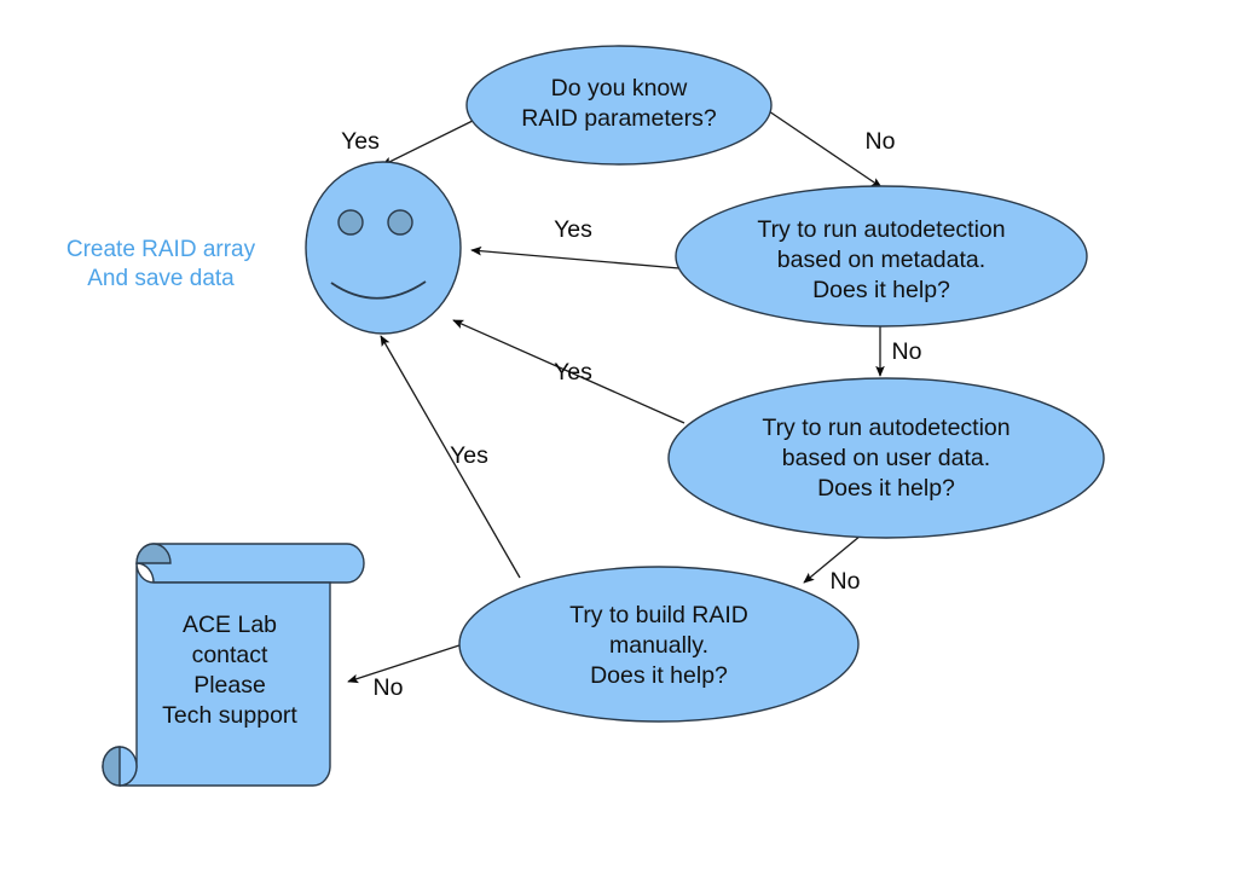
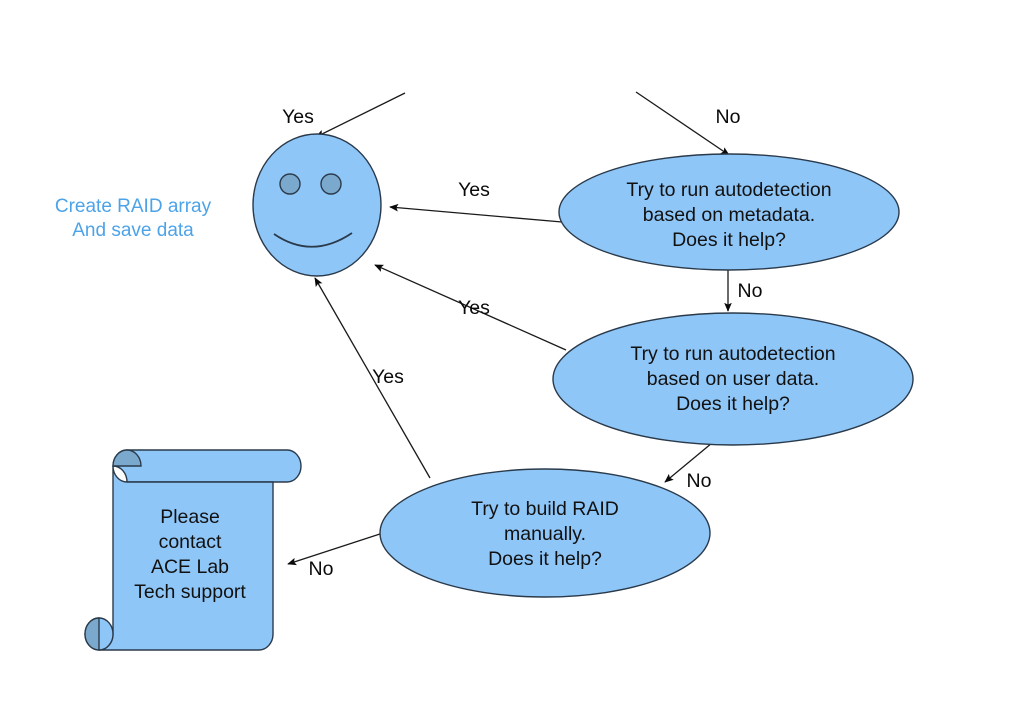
- Do you know
- RAID parameters?
  Try to run autodetection
  based on metadata.
  Does it help?
  Try to run autodetection
  based on user data.
  Does it help?
  Try to build RAID
  manually.
  Does it help?
- ACE Lab
+ Please
  contact
- Please
+ ACE Lab
  Tech support
  Create RAID array
  And save data
  Yes
  No
  Yes
  No
  Yes
  No
  Yes
  No
